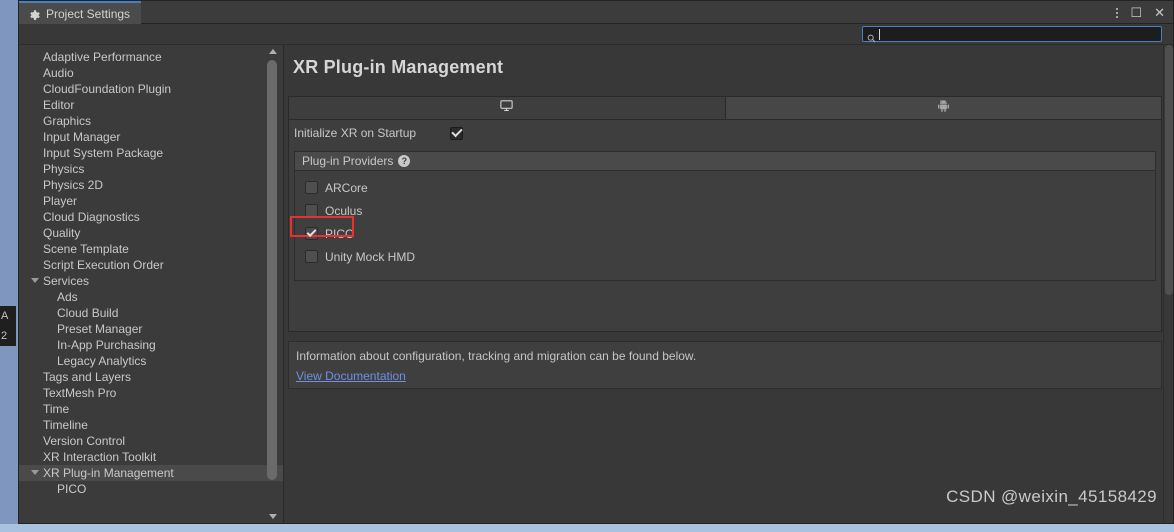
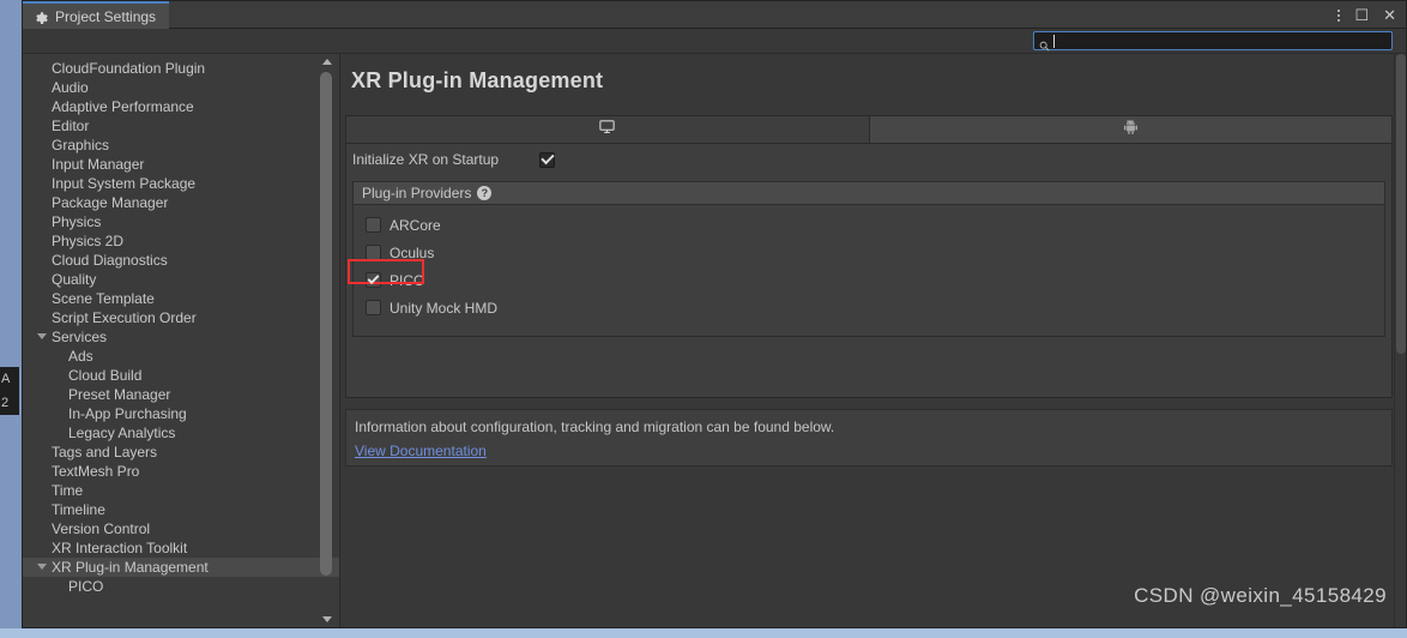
  A
  2
  Project Settings
  ☐
  ✕
- Adaptive Performance
+ CloudFoundation Plugin
  Audio
- CloudFoundation Plugin
+ Adaptive Performance
  Editor
  Graphics
  Input Manager
  Input System Package
+ Package Manager
  Physics
  Physics 2D
- Player
  Cloud Diagnostics
  Quality
  Scene Template
  Script Execution Order
  Services
  Ads
  Cloud Build
  Preset Manager
  In-App Purchasing
  Legacy Analytics
  Tags and Layers
  TextMesh Pro
  Time
  Timeline
  Version Control
  XR Interaction Toolkit
  XR Plug-in Management
  PICO
  XR Plug-in Management
  Initialize XR on Startup
  Plug-in Providers
  ?
  ARCore
  Oculus
  PICO
  Unity Mock HMD
  Information about configuration, tracking and migration can be found below.
  View Documentation
  CSDN @weixin_45158429
